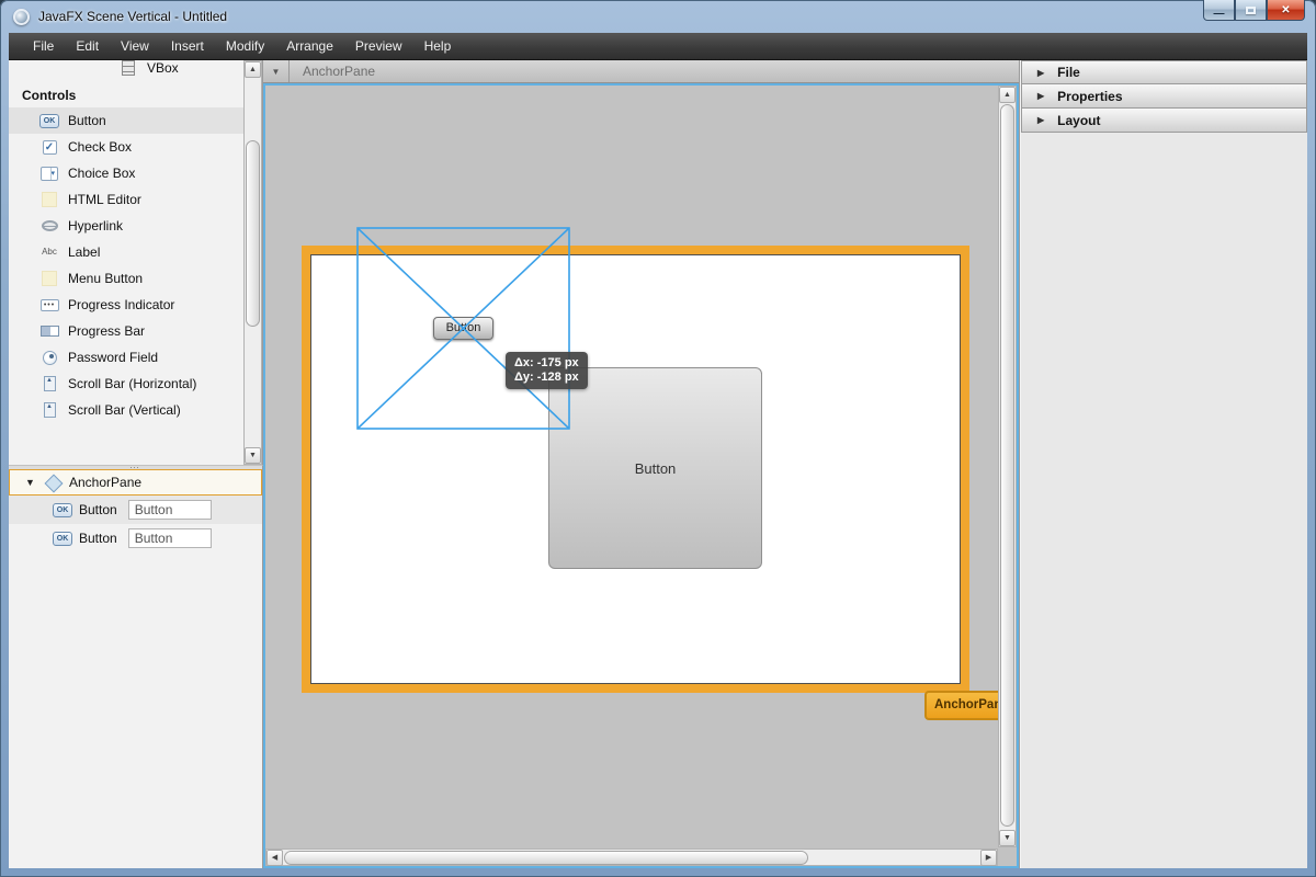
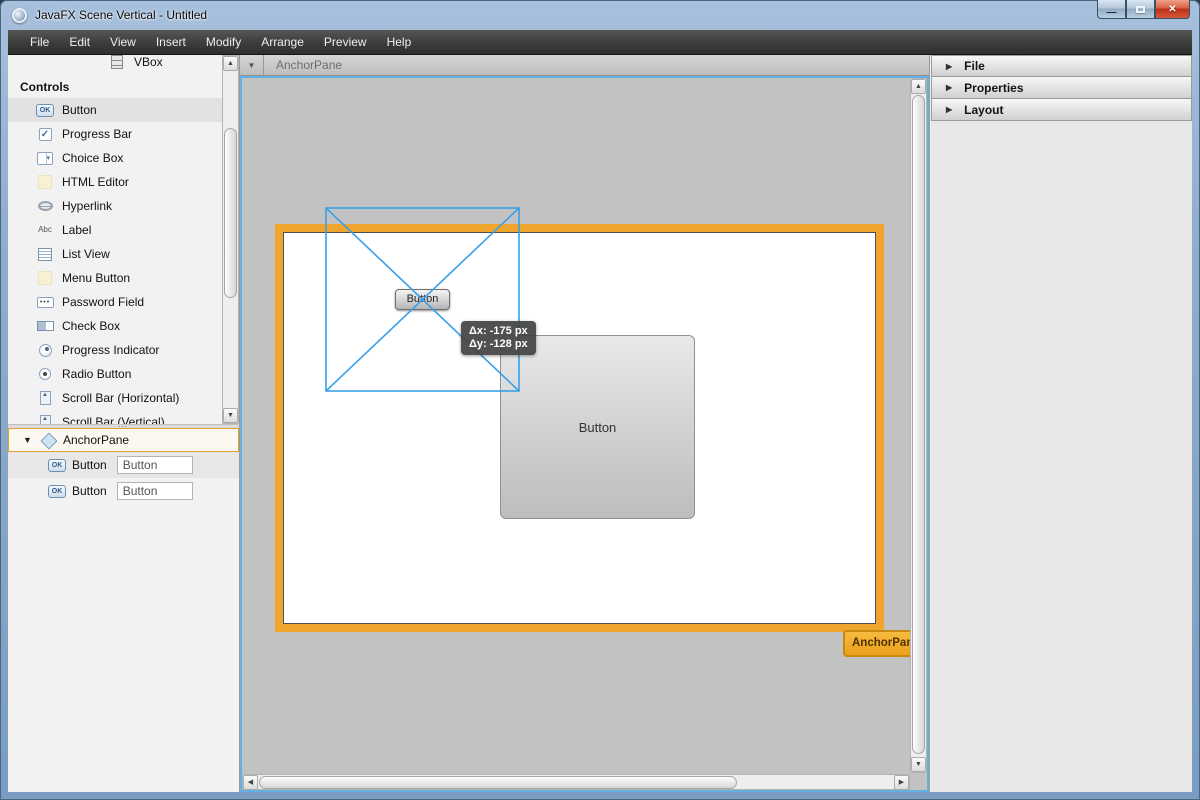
  JavaFX Scene Vertical - Untitled
  —
  ✕
  File
  Edit
  View
  Insert
  Modify
  Arrange
  Preview
  Help
  VBox
  Controls
  Button
  ✓
- Check Box
+ Progress Bar
  Choice Box
  HTML Editor
  Hyperlink
  Abc
  Label
+ List View
  Menu Button
- Progress Indicator
+ Password Field
- Progress Bar
+ Check Box
- Password Field
+ Progress Indicator
+ Radio Button
  Scroll Bar (Horizontal)
  Scroll Bar (Vertical)
  ⋯
  ▼
  AnchorPane
  Button
  Button
  Button
  Button
  ▼
  AnchorPane
  Button
  AnchorPa
  Buton
  Δx: -175 px
  Δy: -128 px
  ▶
  File
  ▶
  Properties
  ▶
  Layout
